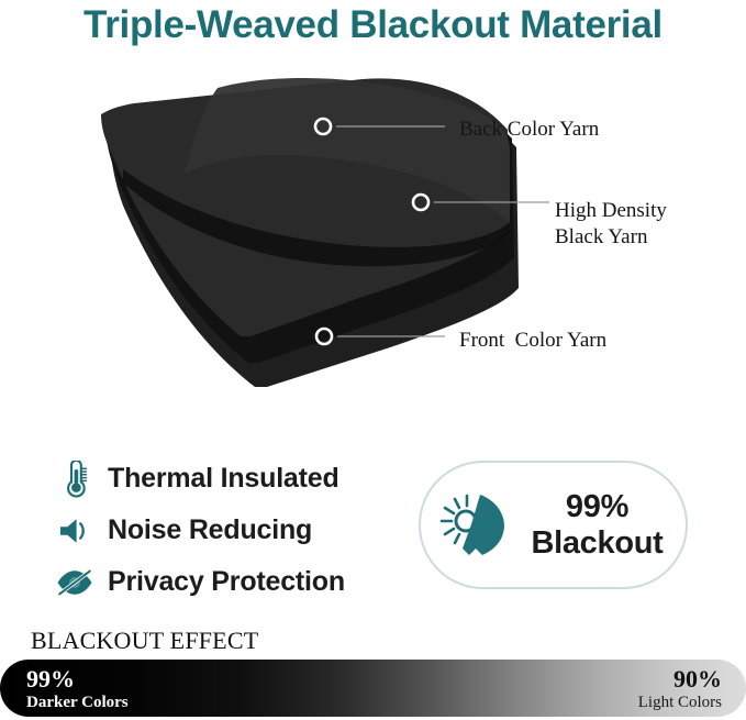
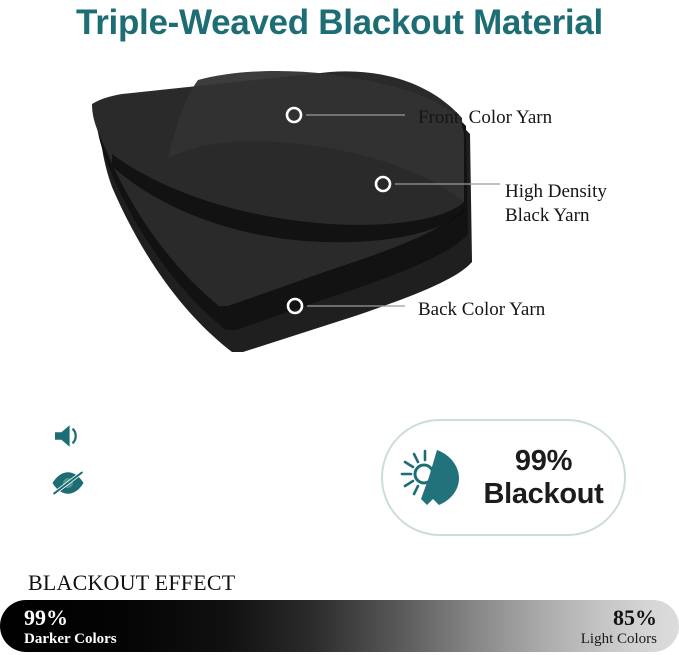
  Triple-Weaved Blackout Material
- Back Color Yarn
+ Front Color Yarn
  High Density
  Black Yarn
- Front Color Yarn
+ Back Color Yarn
- Thermal Insulated
- Noise Reducing
- Privacy Protection
  99%
  Blackout
  BLACKOUT EFFECT
  99%
  Darker Colors
- 90%
+ 85%
  Light Colors
